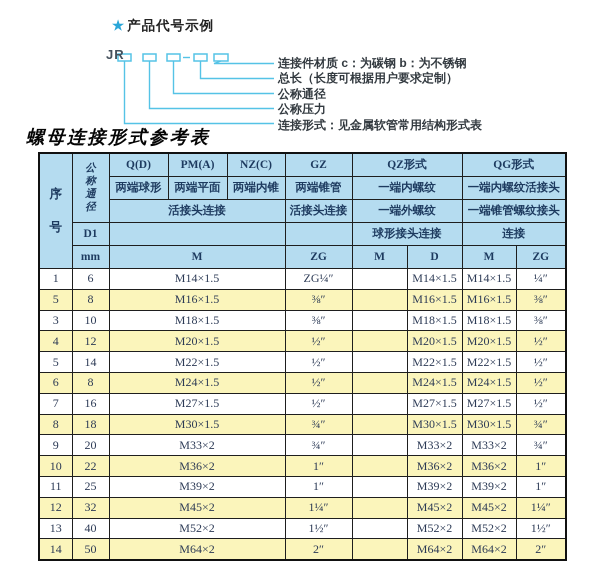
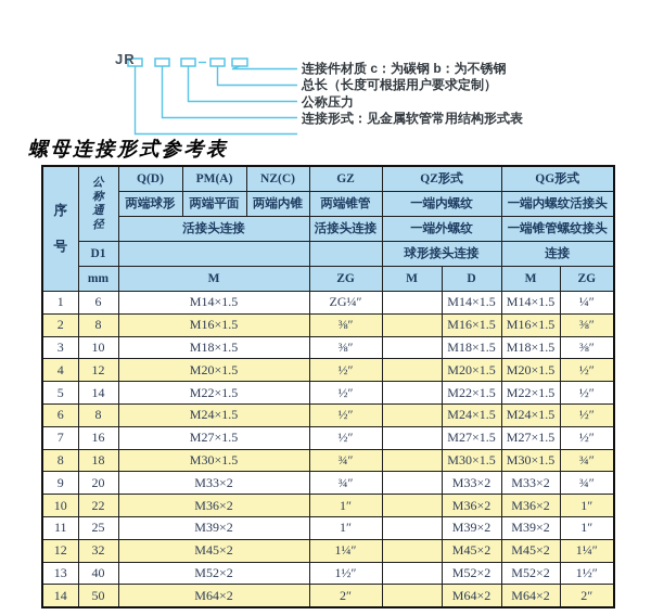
- ★ 产品代号示例
  JR
  连接件材质 c：为碳钢 b：为不锈钢
  总长（长度可根据用户要求定制）
- 公称通径
  公称压力
  连接形式：见金属软管常用结构形式表
  螺母连接形式参考表
  序 号	公 称 通 径	Q(D)	PM(A)	NZ(C)	GZ	QZ形式	QG形式
  两端球形	两端平面	两端内锥	两端锥管	一端内螺纹	一端内螺纹活接头
  活接头连接	活接头连接	一端外螺纹	一端锥管螺纹接头
  D1			球形接头连接	连接
  mm	M	ZG	M	D	M	ZG
  1	6	M14×1.5	ZG¼″		M14×1.5	M14×1.5	¼″
- 5	8	M16×1.5	⅜″		M16×1.5	M16×1.5	⅜″
+ 2	8	M16×1.5	⅜″		M16×1.5	M16×1.5	⅜″
  3	10	M18×1.5	⅜″		M18×1.5	M18×1.5	⅜″
  4	12	M20×1.5	½″		M20×1.5	M20×1.5	½″
  5	14	M22×1.5	½″		M22×1.5	M22×1.5	½″
  6	8	M24×1.5	½″		M24×1.5	M24×1.5	½″
  7	16	M27×1.5	½″		M27×1.5	M27×1.5	½″
  8	18	M30×1.5	¾″		M30×1.5	M30×1.5	¾″
  9	20	M33×2	¾″		M33×2	M33×2	¾″
  10	22	M36×2	1″		M36×2	M36×2	1″
  11	25	M39×2	1″		M39×2	M39×2	1″
  12	32	M45×2	1¼″		M45×2	M45×2	1¼″
  13	40	M52×2	1½″		M52×2	M52×2	1½″
  14	50	M64×2	2″		M64×2	M64×2	2″
